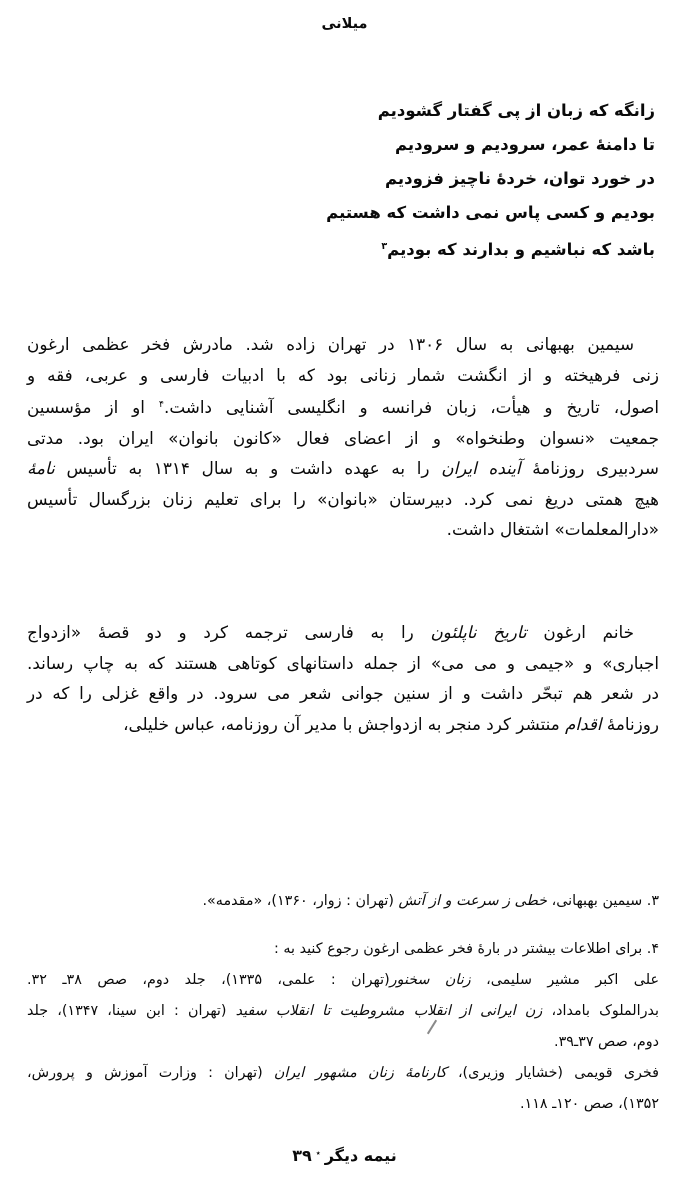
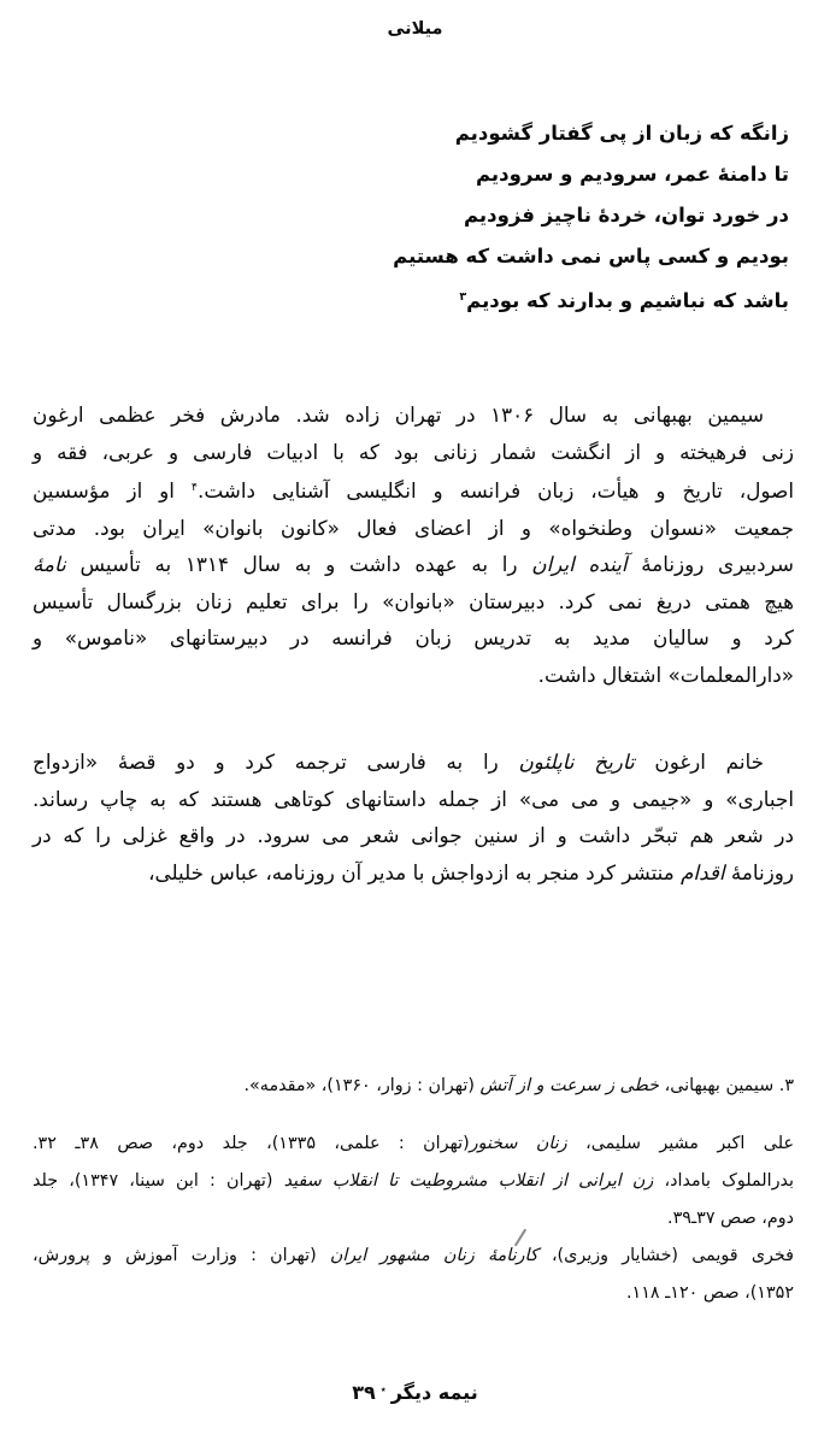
  میلانی
  زانگه که زبان از پی گفتار گشودیم
  تا دامنهٔ عمر، سرودیم و سرودیم
  در خورد توان، خردهٔ ناچیز فزودیم
  بودیم و کسی پاس نمی داشت که هستیم
  باشد که نباشیم و بدارند که بودیم۳
  سیمین بهبهانی به سال ۱۳۰۶ در تهران زاده شد. مادرش فخر عظمی ارغون
  زنی فرهیخته و از انگشت شمار زنانی بود که با ادبیات فارسی و عربی، فقه و
  اصول، تاریخ و هیأت، زبان فرانسه و انگلیسی آشنایی داشت.۴ او از مؤسسین
  جمعیت «نسوان وطنخواه» و از اعضای فعال «کانون بانوان» ایران بود. مدتی
  سردبیری روزنامهٔ آینده ایران را به عهده داشت و به سال ۱۳۱۴ به تأسیس نامهٔ
  هیچ همتی دریغ نمی کرد. دبیرستان «بانوان» را برای تعلیم زنان بزرگسال تأسیس
+ کرد و سالیان مدید به تدریس زبان فرانسه در دبیرستانهای «ناموس» و
  «دارالمعلمات» اشتغال داشت.
  خانم ارغون تاریخ ناپلئون را به فارسی ترجمه کرد و دو قصهٔ «ازدواج
  اجباری» و «جیمی و می می» از جمله داستانهای کوتاهی هستند که به چاپ رساند.
  در شعر هم تبحّر داشت و از سنین جوانی شعر می سرود. در واقع غزلی را که در
  روزنامهٔ اقدام منتشر کرد منجر به ازدواجش با مدیر آن روزنامه، عباس خلیلی،
  ۳. سیمین بهبهانی، خطی ز سرعت و از آتش (تهران : زوار، ۱۳۶۰)، «مقدمه».
- ۴. برای اطلاعات بیشتر در بارهٔ فخر عظمی ارغون رجوع کنید به :
  علی اکبر مشیر سلیمی، زنان سخنور(تهران : علمی، ۱۳۳۵)، جلد دوم، صص ۳۸ـ ۳۲.
  بدرالملوک بامداد، زن ایرانی از انقلاب مشروطیت تا انقلاب سفید (تهران : ابن سینا، ۱۳۴۷)، جلد
  دوم، صص ۳۷ـ۳۹.
  فخری قویمی (خشایار وزیری)، کارنامهٔ زنان مشهور ایران (تهران : وزارت آموزش و پرورش،
  ۱۳۵۲)، صص ۱۲۰ـ ۱۱۸.
  نیمه دیگر٭۳۹
